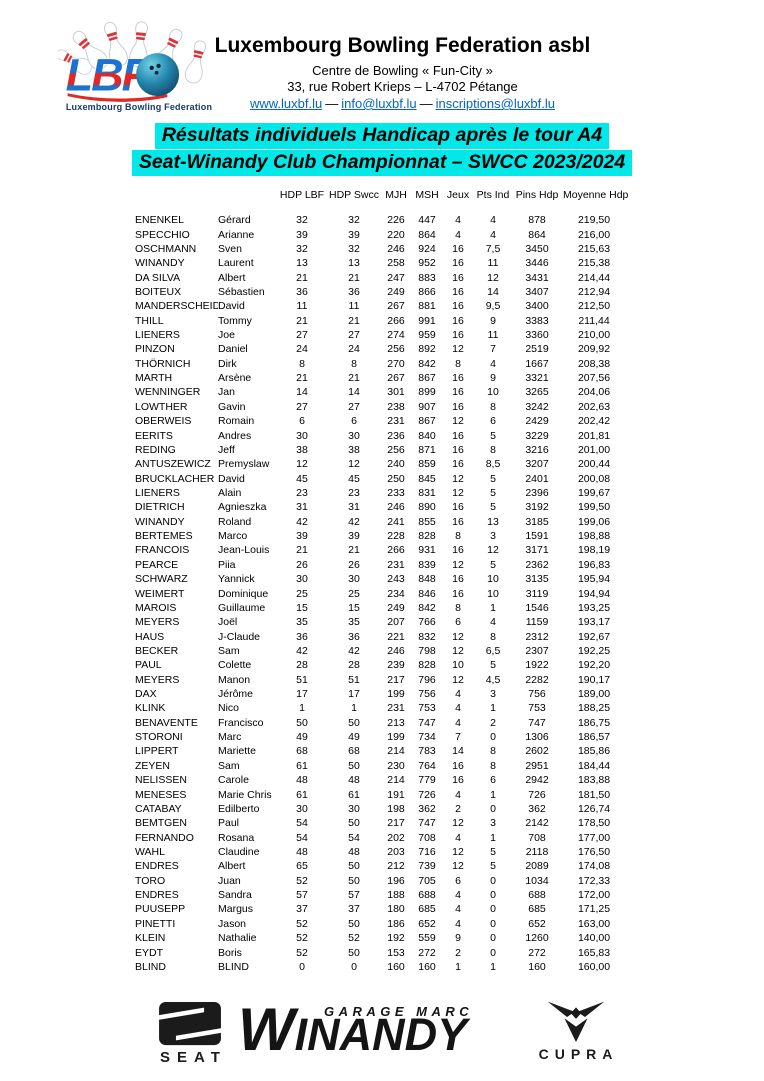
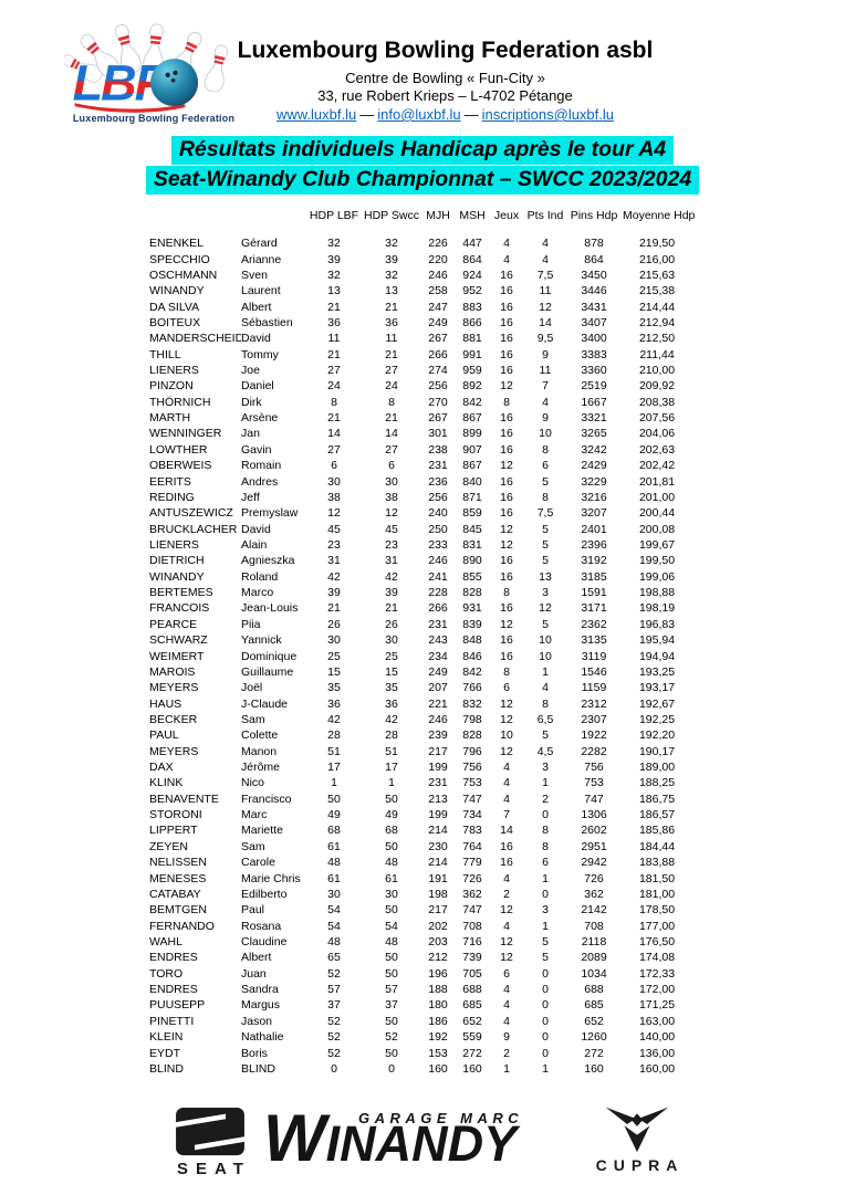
  LBF
  Luxembourg Bowling Federation
  Luxembourg Bowling Federation asbl
  Centre de Bowling « Fun-City »
  33, rue Robert Krieps – L-4702 Pétange
  www.luxbf.lu — info@luxbf.lu — inscriptions@luxbf.lu
  Résultats individuels Handicap après le tour A4
  Seat-Winandy Club Championnat – SWCC 2023/2024
  		HDP LBF	HDP Swcc	MJH	MSH	Jeux	Pts Ind	Pins Hdp	Moyenne Hdp
  ENENKEL	Gérard	32	32	226	447	4	4	878	219,50
  SPECCHIO	Arianne	39	39	220	864	4	4	864	216,00
  OSCHMANN	Sven	32	32	246	924	16	7,5	3450	215,63
  WINANDY	Laurent	13	13	258	952	16	11	3446	215,38
  DA SILVA	Albert	21	21	247	883	16	12	3431	214,44
  BOITEUX	Sébastien	36	36	249	866	16	14	3407	212,94
  MANDERSCHEID	David	11	11	267	881	16	9,5	3400	212,50
  THILL	Tommy	21	21	266	991	16	9	3383	211,44
  LIENERS	Joe	27	27	274	959	16	11	3360	210,00
  PINZON	Daniel	24	24	256	892	12	7	2519	209,92
  THÖRNICH	Dirk	8	8	270	842	8	4	1667	208,38
  MARTH	Arsène	21	21	267	867	16	9	3321	207,56
  WENNINGER	Jan	14	14	301	899	16	10	3265	204,06
  LOWTHER	Gavin	27	27	238	907	16	8	3242	202,63
  OBERWEIS	Romain	6	6	231	867	12	6	2429	202,42
  EERITS	Andres	30	30	236	840	16	5	3229	201,81
  REDING	Jeff	38	38	256	871	16	8	3216	201,00
- ANTUSZEWICZ	Premyslaw	12	12	240	859	16	8,5	3207	200,44
+ ANTUSZEWICZ	Premyslaw	12	12	240	859	16	7,5	3207	200,44
  BRUCKLACHER	David	45	45	250	845	12	5	2401	200,08
  LIENERS	Alain	23	23	233	831	12	5	2396	199,67
  DIETRICH	Agnieszka	31	31	246	890	16	5	3192	199,50
  WINANDY	Roland	42	42	241	855	16	13	3185	199,06
  BERTEMES	Marco	39	39	228	828	8	3	1591	198,88
  FRANCOIS	Jean-Louis	21	21	266	931	16	12	3171	198,19
  PEARCE	Piia	26	26	231	839	12	5	2362	196,83
  SCHWARZ	Yannick	30	30	243	848	16	10	3135	195,94
  WEIMERT	Dominique	25	25	234	846	16	10	3119	194,94
  MAROIS	Guillaume	15	15	249	842	8	1	1546	193,25
  MEYERS	Joël	35	35	207	766	6	4	1159	193,17
  HAUS	J-Claude	36	36	221	832	12	8	2312	192,67
  BECKER	Sam	42	42	246	798	12	6,5	2307	192,25
  PAUL	Colette	28	28	239	828	10	5	1922	192,20
  MEYERS	Manon	51	51	217	796	12	4,5	2282	190,17
  DAX	Jérôme	17	17	199	756	4	3	756	189,00
  KLINK	Nico	1	1	231	753	4	1	753	188,25
  BENAVENTE	Francisco	50	50	213	747	4	2	747	186,75
  STORONI	Marc	49	49	199	734	7	0	1306	186,57
  LIPPERT	Mariette	68	68	214	783	14	8	2602	185,86
  ZEYEN	Sam	61	50	230	764	16	8	2951	184,44
  NELISSEN	Carole	48	48	214	779	16	6	2942	183,88
  MENESES	Marie Chris	61	61	191	726	4	1	726	181,50
- CATABAY	Edilberto	30	30	198	362	2	0	362	126,74
+ CATABAY	Edilberto	30	30	198	362	2	0	362	181,00
  BEMTGEN	Paul	54	50	217	747	12	3	2142	178,50
  FERNANDO	Rosana	54	54	202	708	4	1	708	177,00
  WAHL	Claudine	48	48	203	716	12	5	2118	176,50
  ENDRES	Albert	65	50	212	739	12	5	2089	174,08
  TORO	Juan	52	50	196	705	6	0	1034	172,33
  ENDRES	Sandra	57	57	188	688	4	0	688	172,00
  PUUSEPP	Margus	37	37	180	685	4	0	685	171,25
  PINETTI	Jason	52	50	186	652	4	0	652	163,00
  KLEIN	Nathalie	52	52	192	559	9	0	1260	140,00
- EYDT	Boris	52	50	153	272	2	0	272	165,83
+ EYDT	Boris	52	50	153	272	2	0	272	136,00
  BLIND	BLIND	0	0	160	160	1	1	160	160,00
  SEAT
  GARAGE MARC
  WINANDY
  CUPRA
